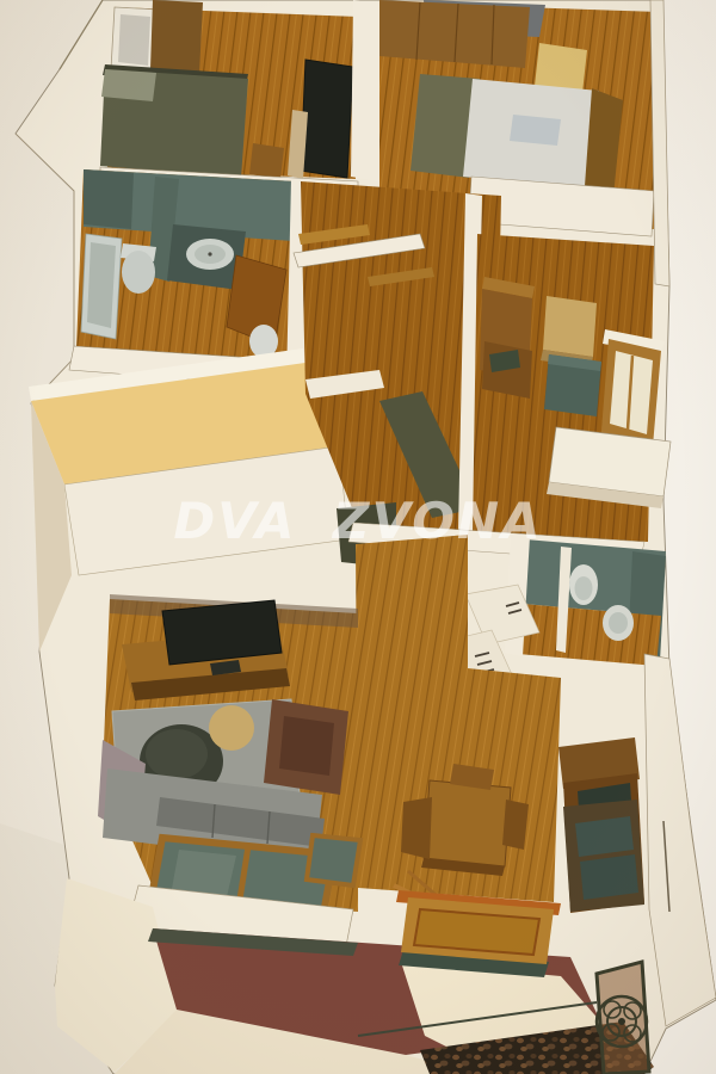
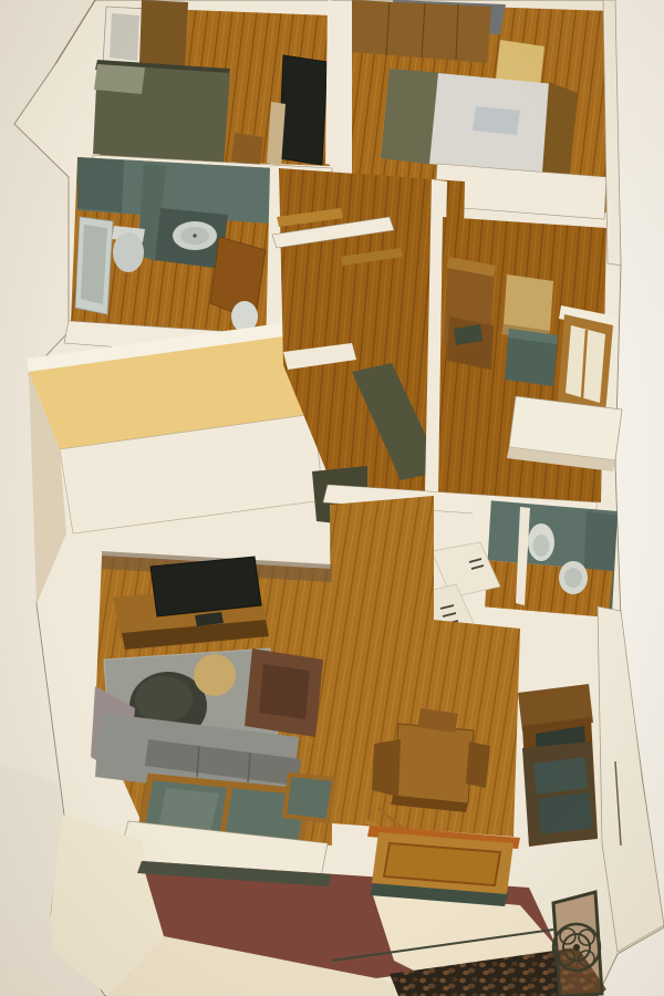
- DVA ZVONA
